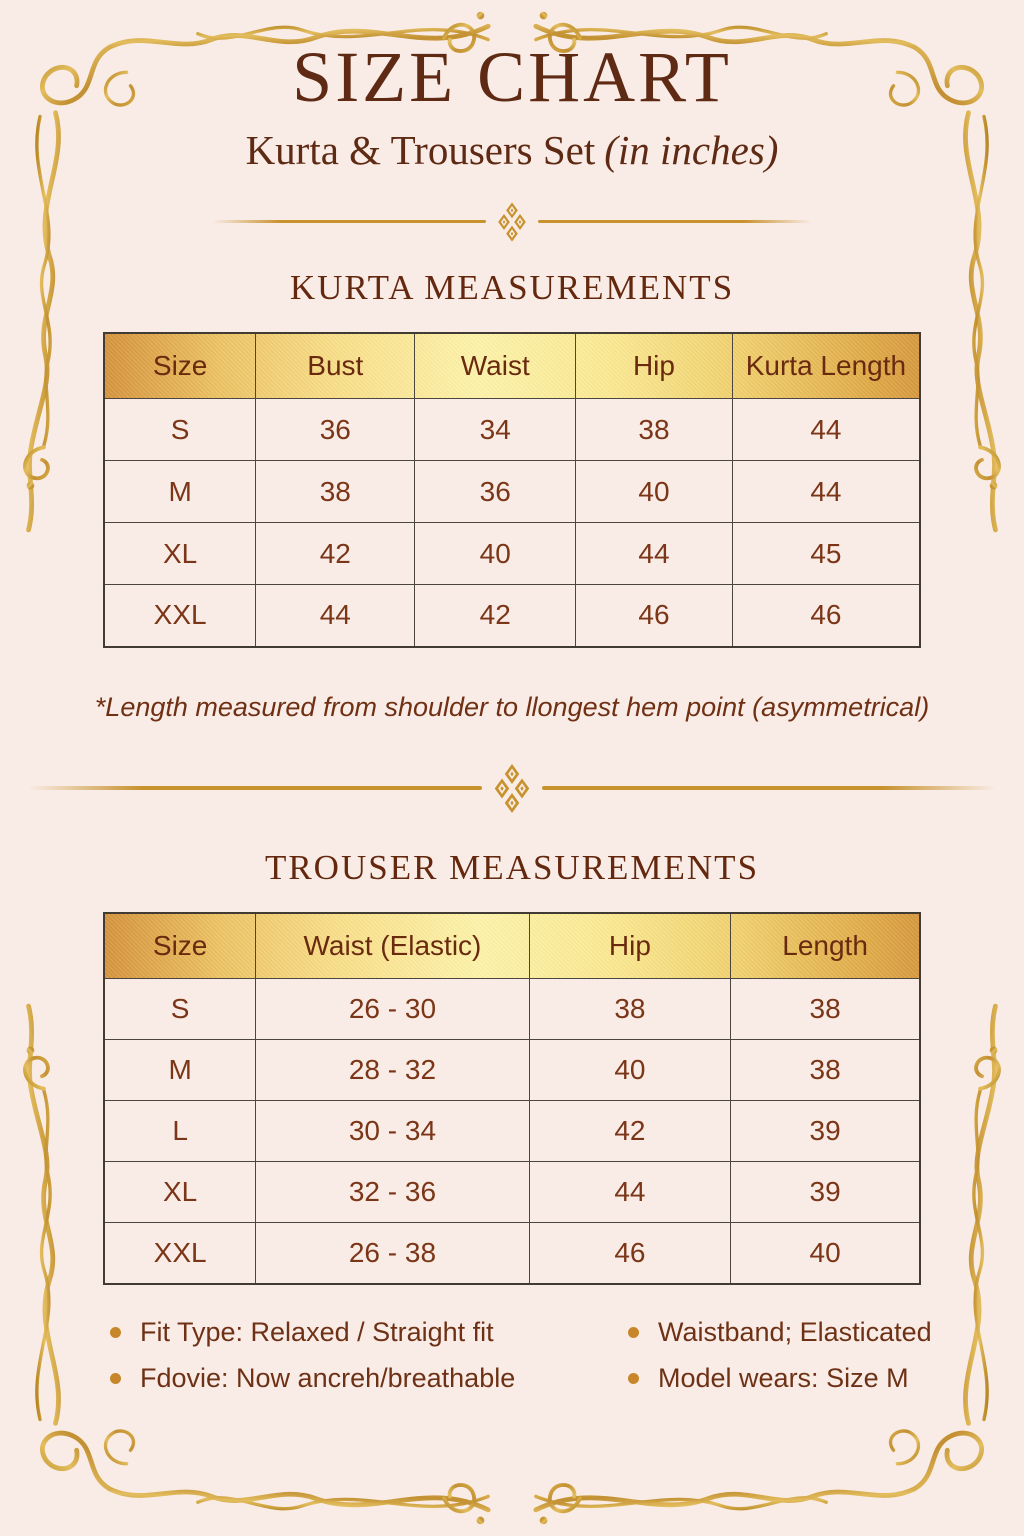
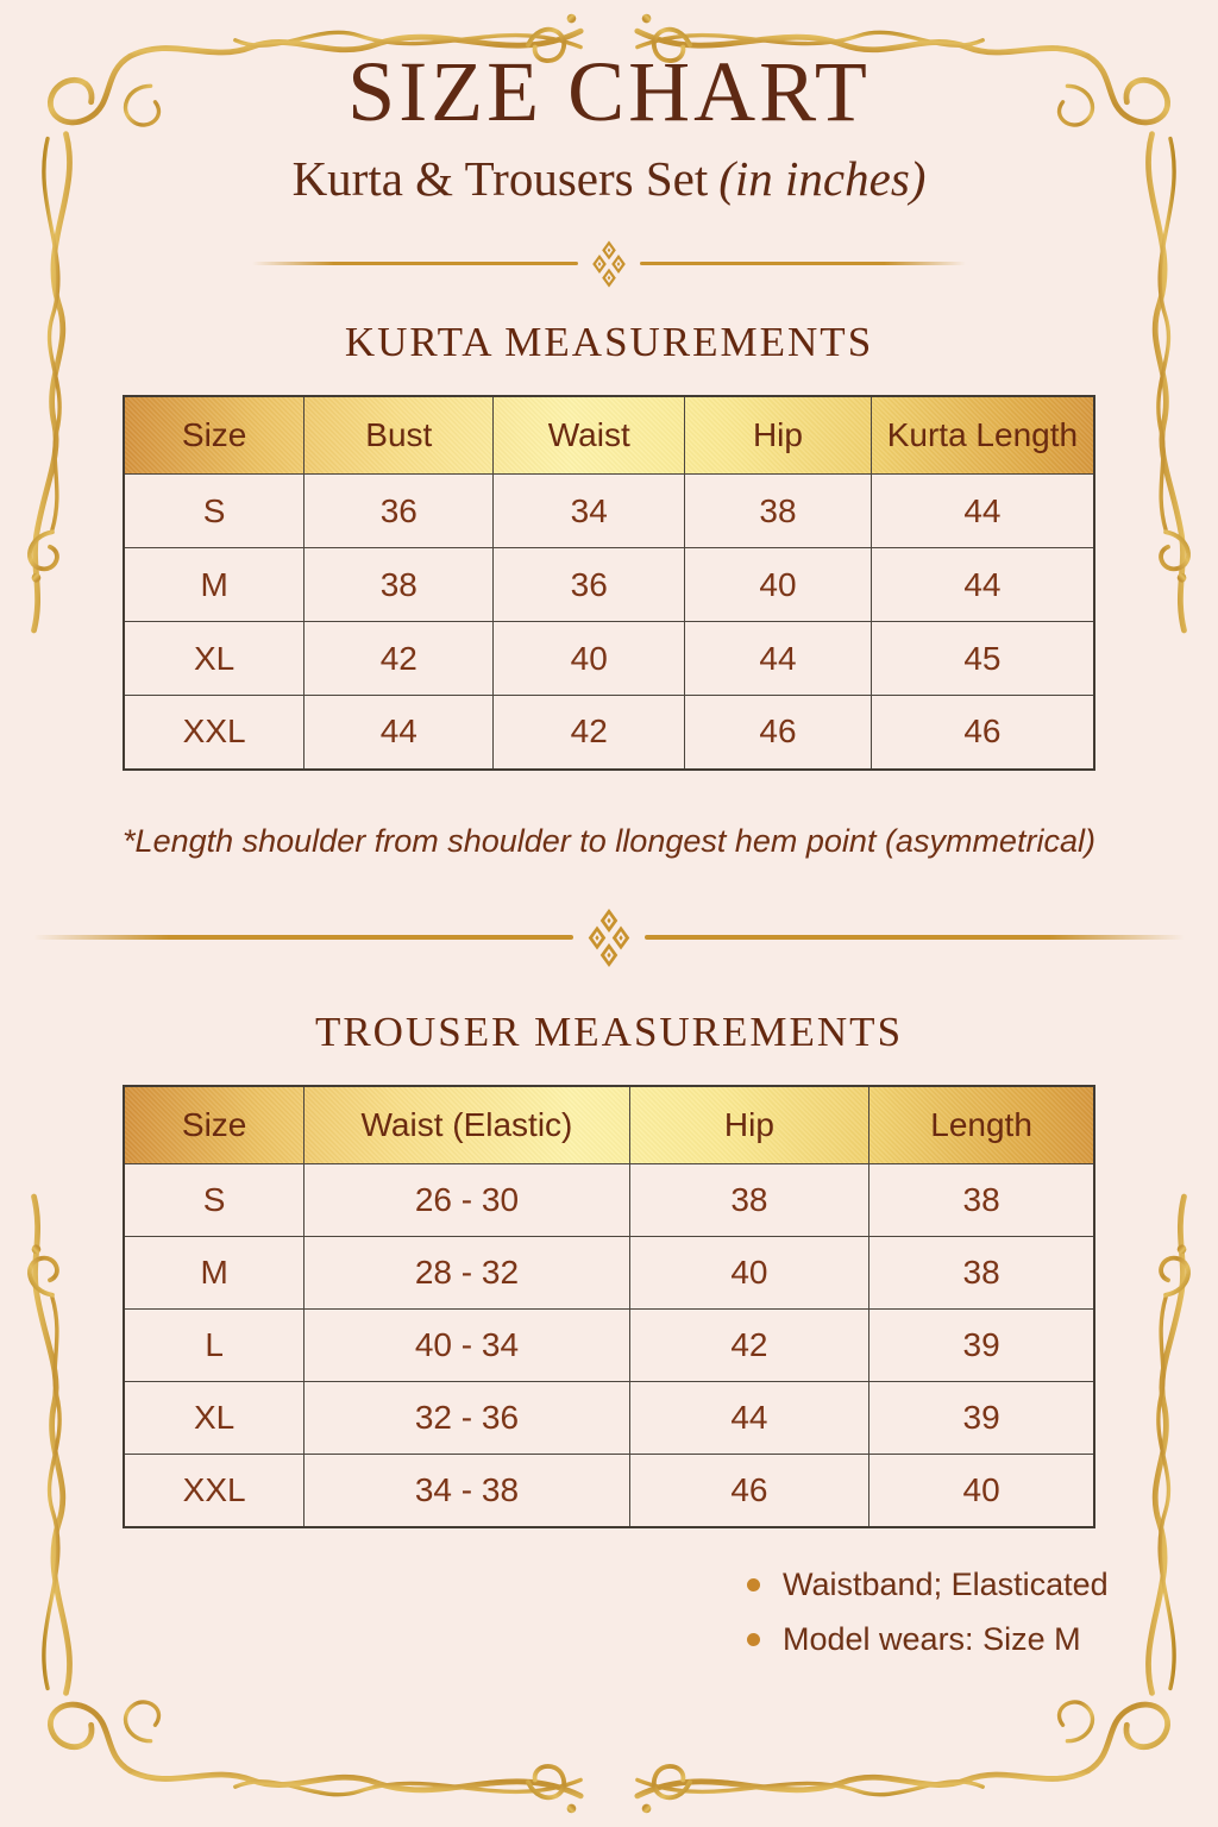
  SIZE CHART
  Kurta & Trousers Set (in inches)
  KURTA MEASUREMENTS
  Size	Bust	Waist	Hip	Kurta Length
  S	36	34	38	44
  M	38	36	40	44
  XL	42	40	44	45
  XXL	44	42	46	46
- *Length measured from shoulder to llongest hem point (asymmetrical)
+ *Length shoulder from shoulder to llongest hem point (asymmetrical)
  TROUSER MEASUREMENTS
  Size	Waist (Elastic)	Hip	Length
  S	26 - 30	38	38
  M	28 - 32	40	38
- L	30 - 34	42	39
+ L	40 - 34	42	39
  XL	32 - 36	44	39
- XXL	26 - 38	46	40
+ XXL	34 - 38	46	40
- Fit Type: Relaxed / Straight fit
- Fdovie: Now ancreh/breathable
  Waistband; Elasticated
  Model wears: Size M
